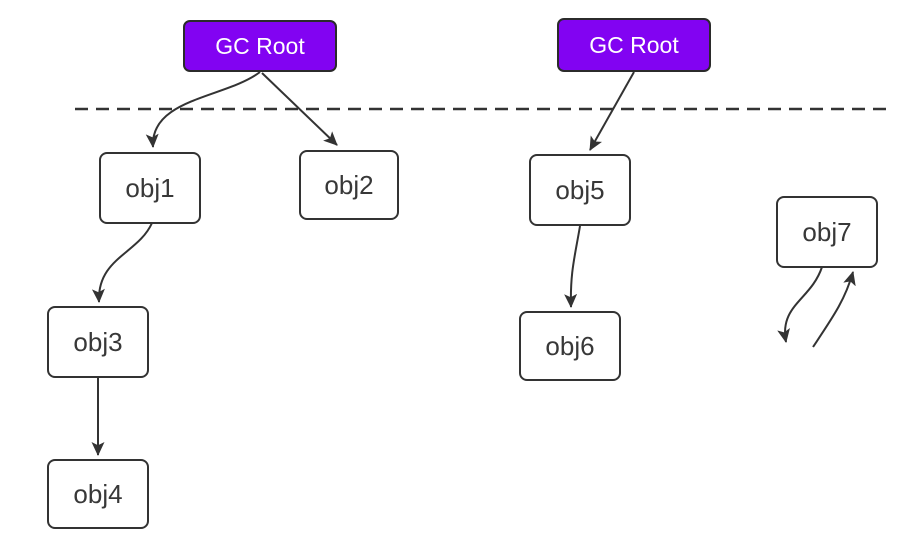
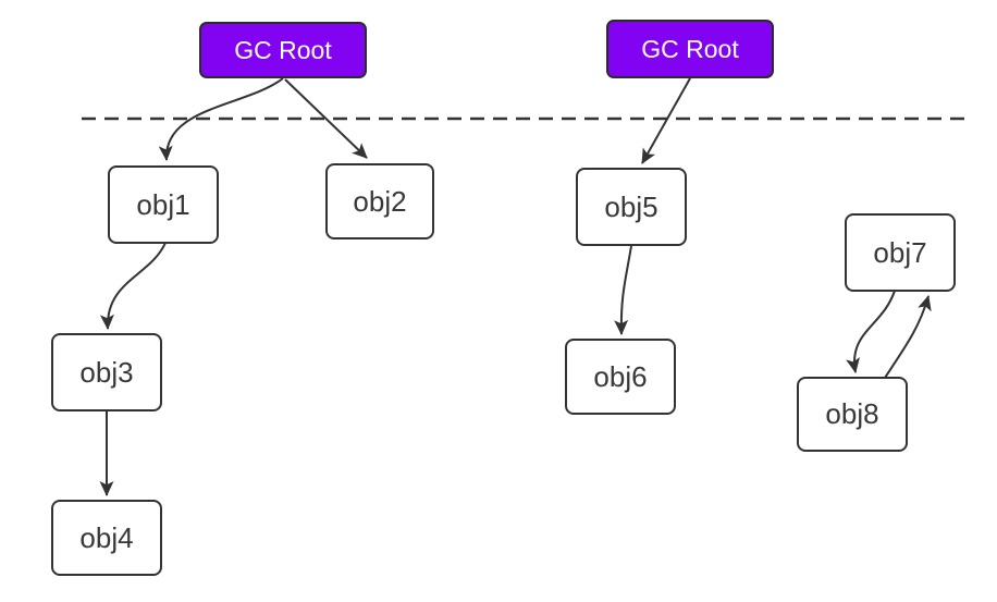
  GC Root
  GC Root
  obj1
  obj2
  obj3
  obj4
  obj5
  obj6
  obj7
+ obj8
